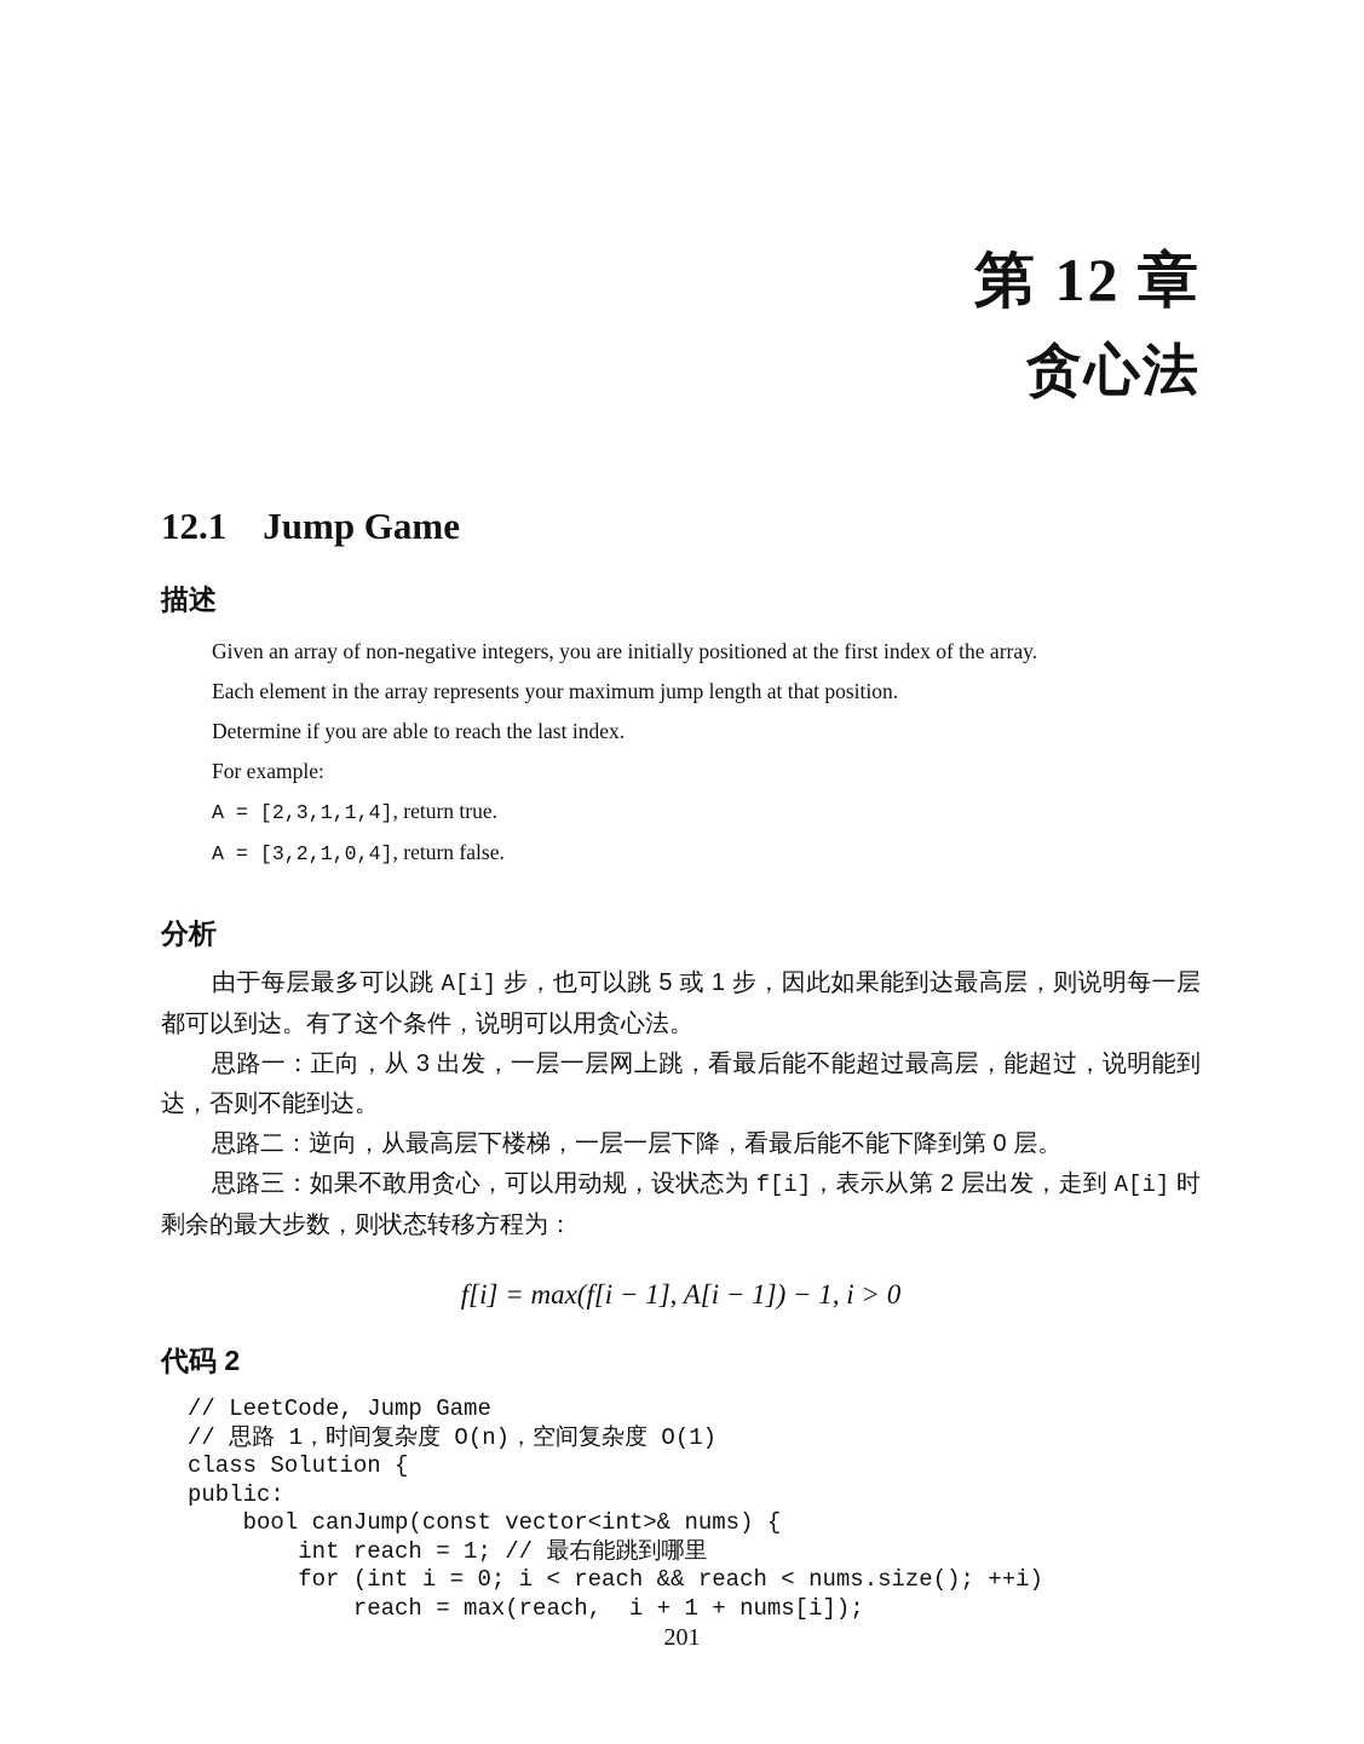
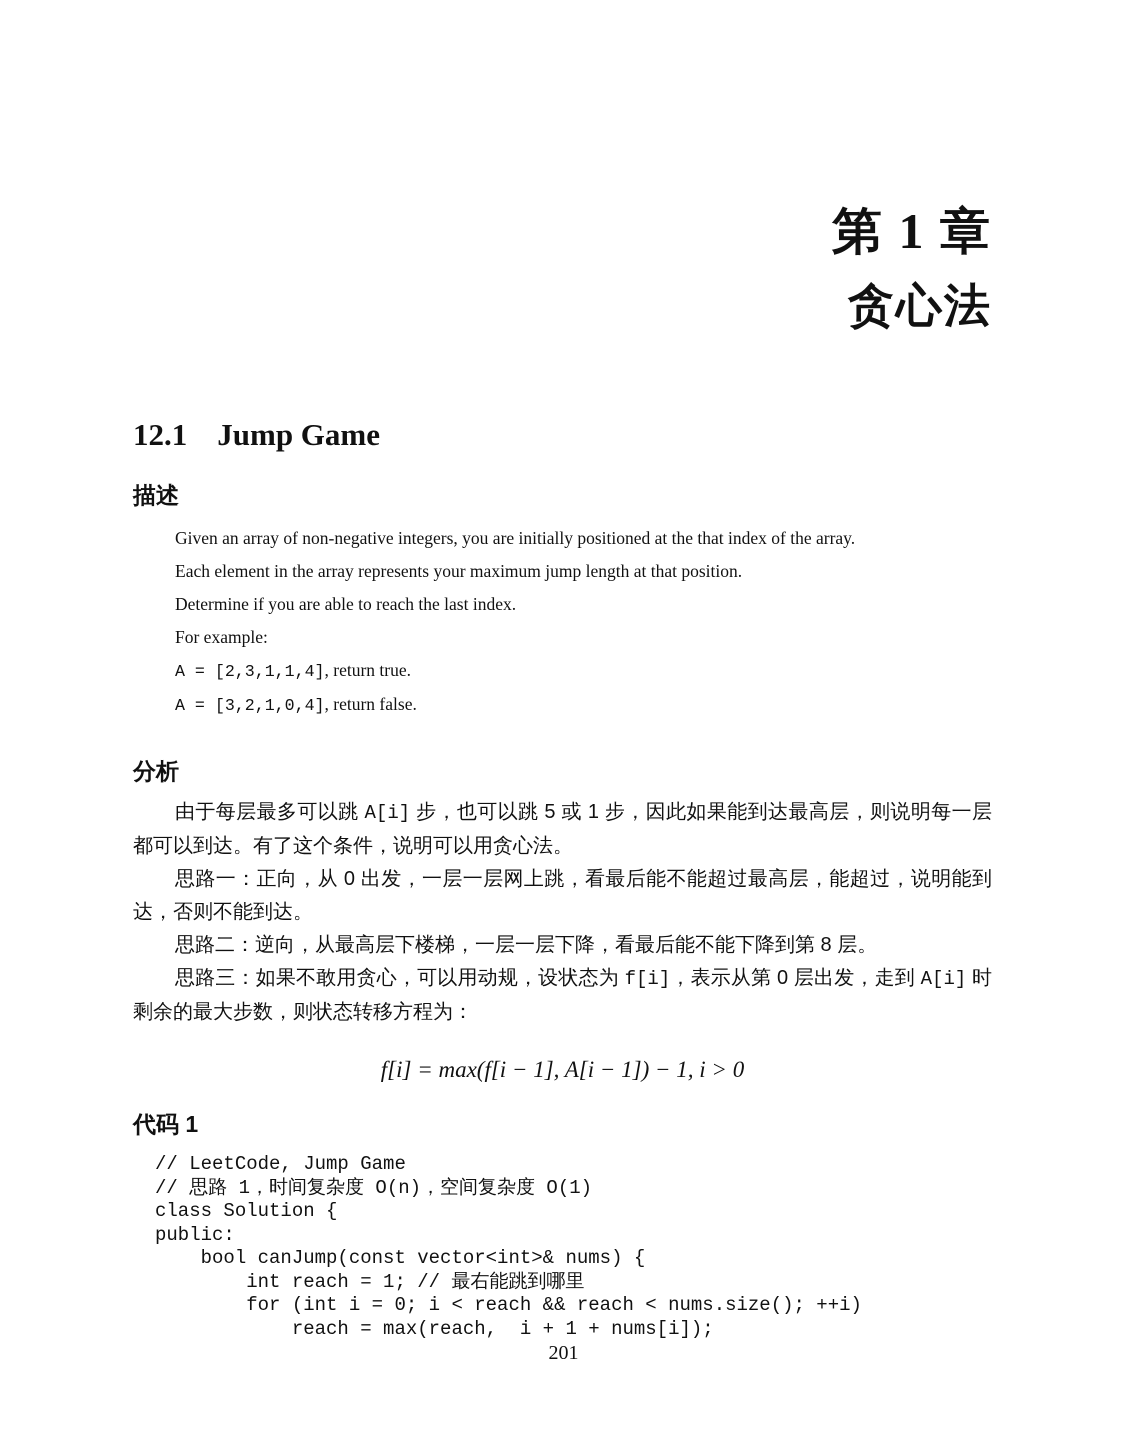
- 第 12 章
+ 第 1 章
  贪心法
  12.1 Jump Game
  描述
- Given an array of non-negative integers, you are initially positioned at the first index of the array.
+ Given an array of non-negative integers, you are initially positioned at the that index of the array.
  Each element in the array represents your maximum jump length at that position.
  Determine if you are able to reach the last index.
  For example:
  A = [2,3,1,1,4], return true.
  A = [3,2,1,0,4], return false.
  分析
  由于每层最多可以跳 A[i] 步，也可以跳 5 或 1 步，因此如果能到达最高层，则说明每一层都可以到达。有了这个条件，说明可以用贪心法。
- 思路一：正向，从 3 出发，一层一层网上跳，看最后能不能超过最高层，能超过，说明能到达，否则不能到达。
+ 思路一：正向，从 0 出发，一层一层网上跳，看最后能不能超过最高层，能超过，说明能到达，否则不能到达。
- 思路二：逆向，从最高层下楼梯，一层一层下降，看最后能不能下降到第 0 层。
+ 思路二：逆向，从最高层下楼梯，一层一层下降，看最后能不能下降到第 8 层。
- 思路三：如果不敢用贪心，可以用动规，设状态为 f[i]，表示从第 2 层出发，走到 A[i] 时剩余的最大步数，则状态转移方程为：
+ 思路三：如果不敢用贪心，可以用动规，设状态为 f[i]，表示从第 0 层出发，走到 A[i] 时剩余的最大步数，则状态转移方程为：
  f[i] = max(f[i − 1], A[i − 1]) − 1, i > 0
- 代码 2
+ 代码 1
  // LeetCode, Jump Game
  // 思路 1，时间复杂度 O(n)，空间复杂度 O(1)
  class Solution {
  public:
  bool canJump(const vector<int>& nums) {
  int reach = 1; // 最右能跳到哪里
  for (int i = 0; i < reach && reach < nums.size(); ++i)
  reach = max(reach, i + 1 + nums[i]);
  201
